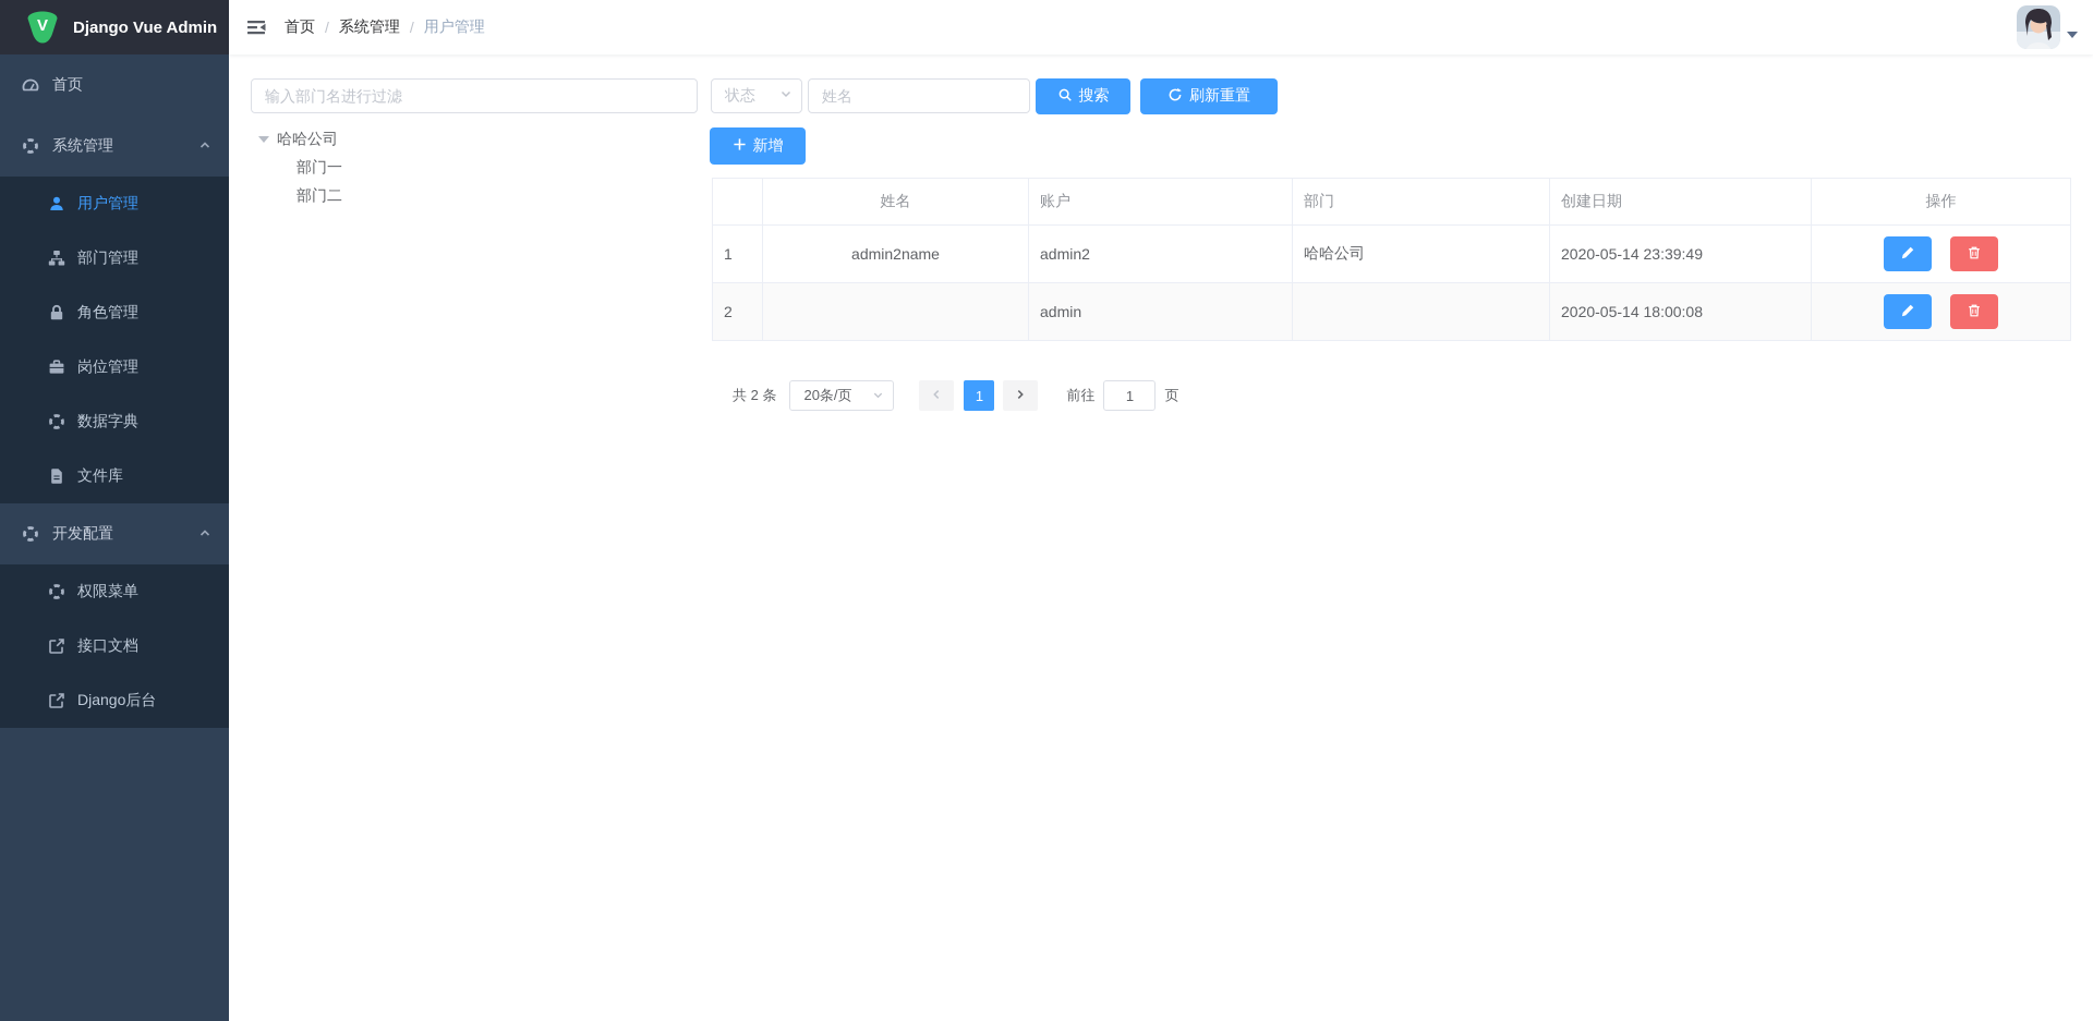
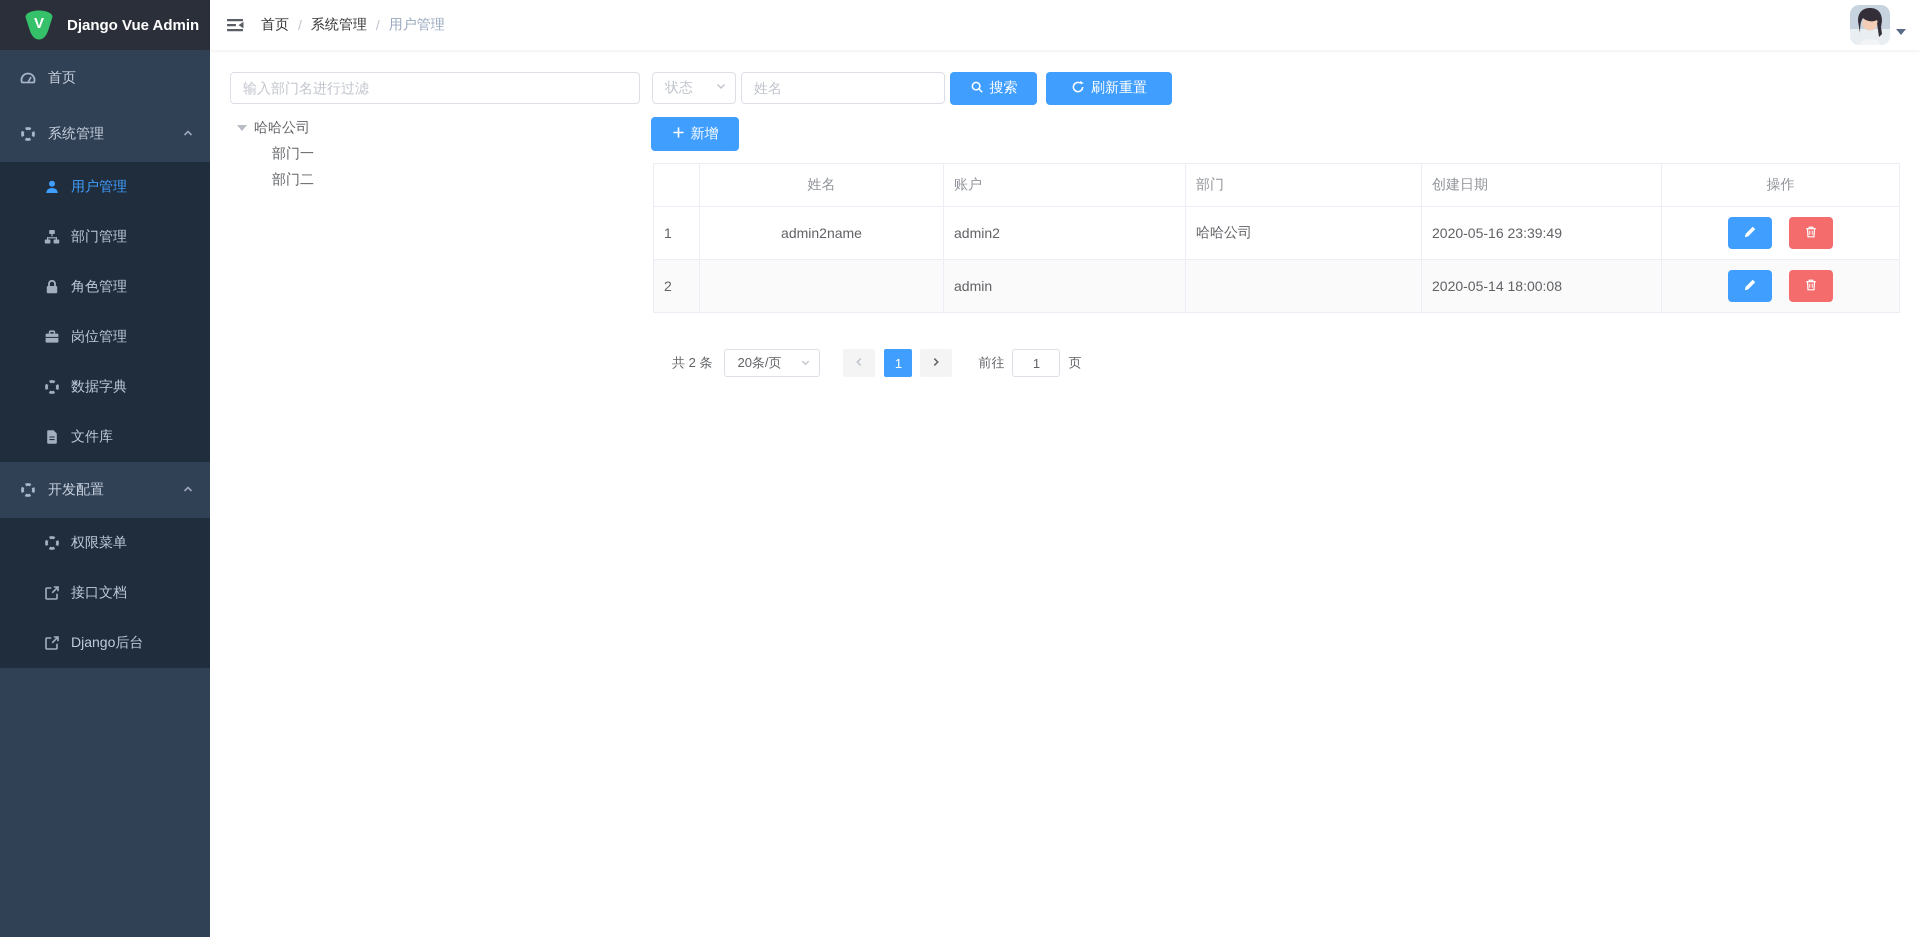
  V
  Django Vue Admin
  首页
  系统管理
  用户管理
  部门管理
  角色管理
  岗位管理
  数据字典
  文件库
  开发配置
  权限菜单
  接口文档
  Django后台
  首页
  /
  系统管理
  /
  用户管理
  输入部门名进行过滤
  状态
  姓名
  搜索
  刷新重置
  新增
  哈哈公司
  部门一
  部门二
  	姓名	账户	部门	创建日期	操作
- 1	admin2name	admin2	哈哈公司	2020-05-14 23:39:49
+ 1	admin2name	admin2	哈哈公司	2020-05-16 23:39:49
  2		admin		2020-05-14 18:00:08
  共 2 条
  20条/页
  1
  前往
  1
  页
